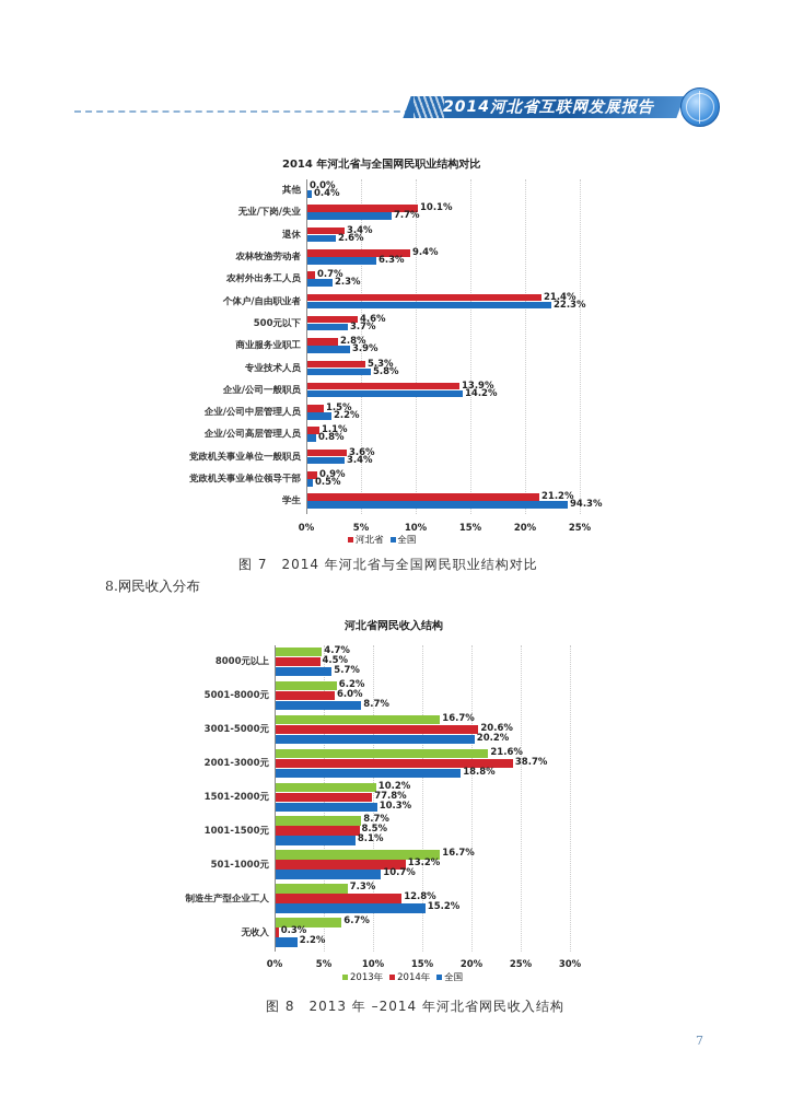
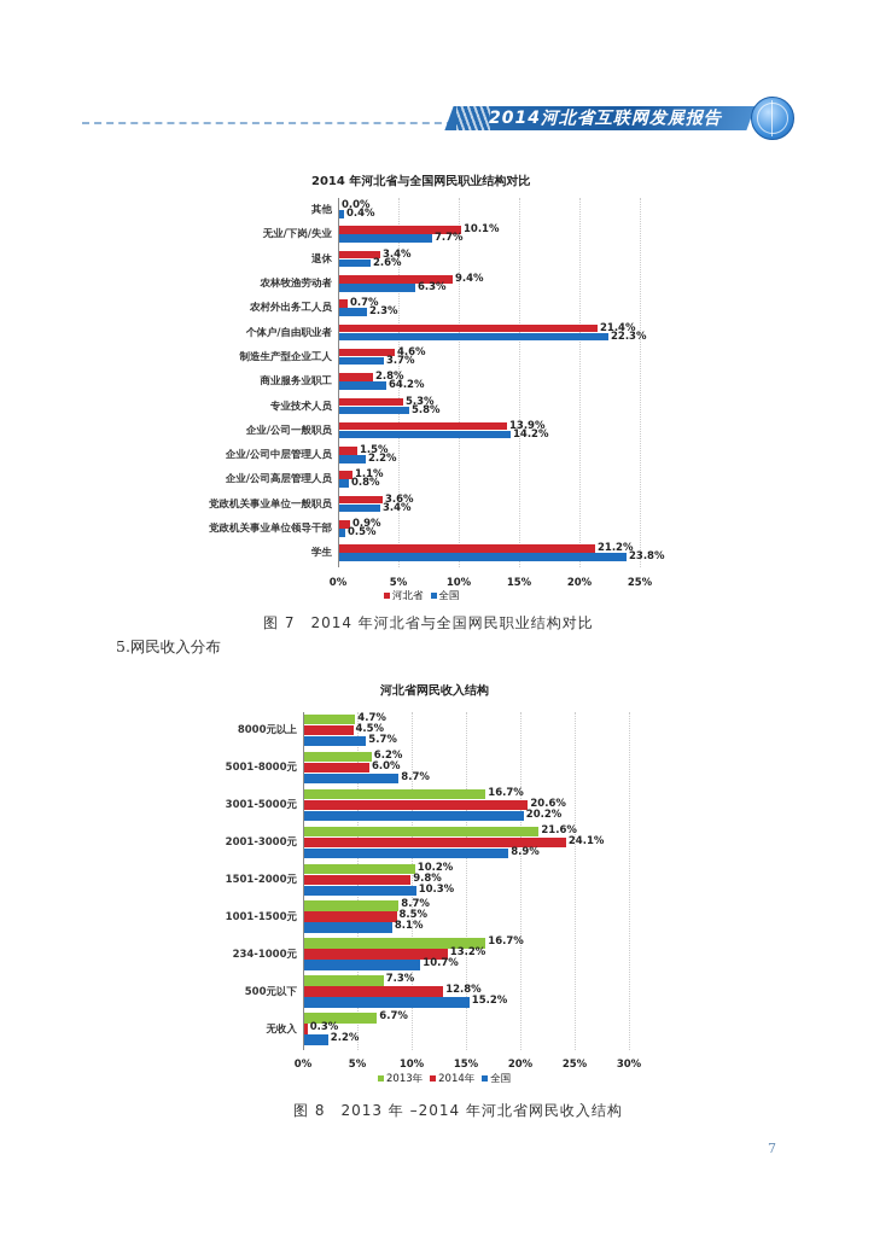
  2014河北省互联网发展报告
  2014 年河北省与全国网民职业结构对比
  0%
  5%
  10%
  15%
  20%
  25%
  其他
  0.0%
  0.4%
  无业/下岗/失业
  10.1%
  7.7%
  退休
  3.4%
  2.6%
  农林牧渔劳动者
  9.4%
  6.3%
  农村外出务工人员
  0.7%
  2.3%
  个体户/自由职业者
  21.4%
  22.3%
- 500元以下
+ 制造生产型企业工人
  4.6%
  3.7%
  商业服务业职工
  2.8%
- 3.9%
+ 64.2%
  专业技术人员
  5.3%
  5.8%
  企业/公司一般职员
  13.9%
  14.2%
  企业/公司中层管理人员
  1.5%
  2.2%
  企业/公司高层管理人员
  1.1%
  0.8%
  党政机关事业单位一般职员
  3.6%
  3.4%
  党政机关事业单位领导干部
  0.9%
  0.5%
  学生
  21.2%
- 94.3%
+ 23.8%
  河北省
  全国
  图 7 2014 年河北省与全国网民职业结构对比
- 8.网民收入分布
+ 5.网民收入分布
  河北省网民收入结构
  0%
  5%
  10%
  15%
  20%
  25%
  30%
  8000元以上
  4.7%
  4.5%
  5.7%
  5001-8000元
  6.2%
  6.0%
  8.7%
  3001-5000元
  16.7%
  20.6%
  20.2%
  2001-3000元
  21.6%
- 38.7%
+ 24.1%
- 18.8%
+ 8.9%
  1501-2000元
  10.2%
- 77.8%
+ 9.8%
  10.3%
  1001-1500元
  8.7%
  8.5%
  8.1%
- 501-1000元
+ 234-1000元
  16.7%
  13.2%
  10.7%
- 制造生产型企业工人
+ 500元以下
  7.3%
  12.8%
  15.2%
  无收入
  6.7%
  0.3%
  2.2%
  2013年
  2014年
  全国
  图 8 2013 年 –2014 年河北省网民收入结构
  7
